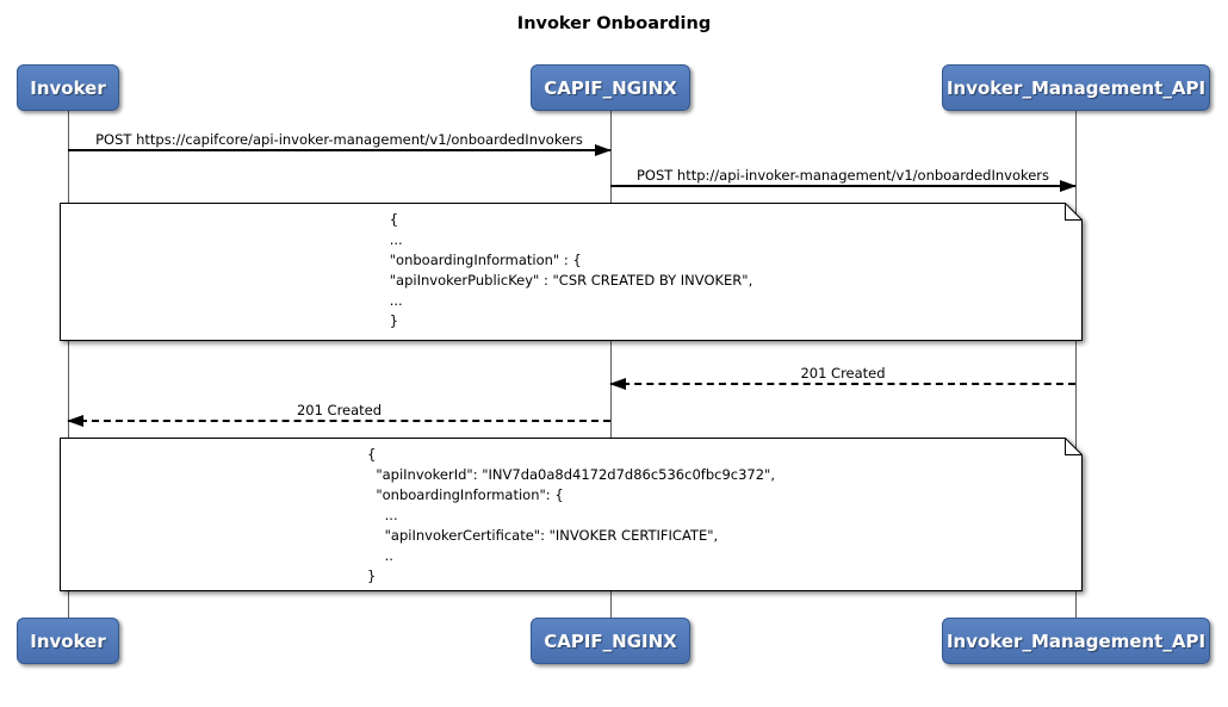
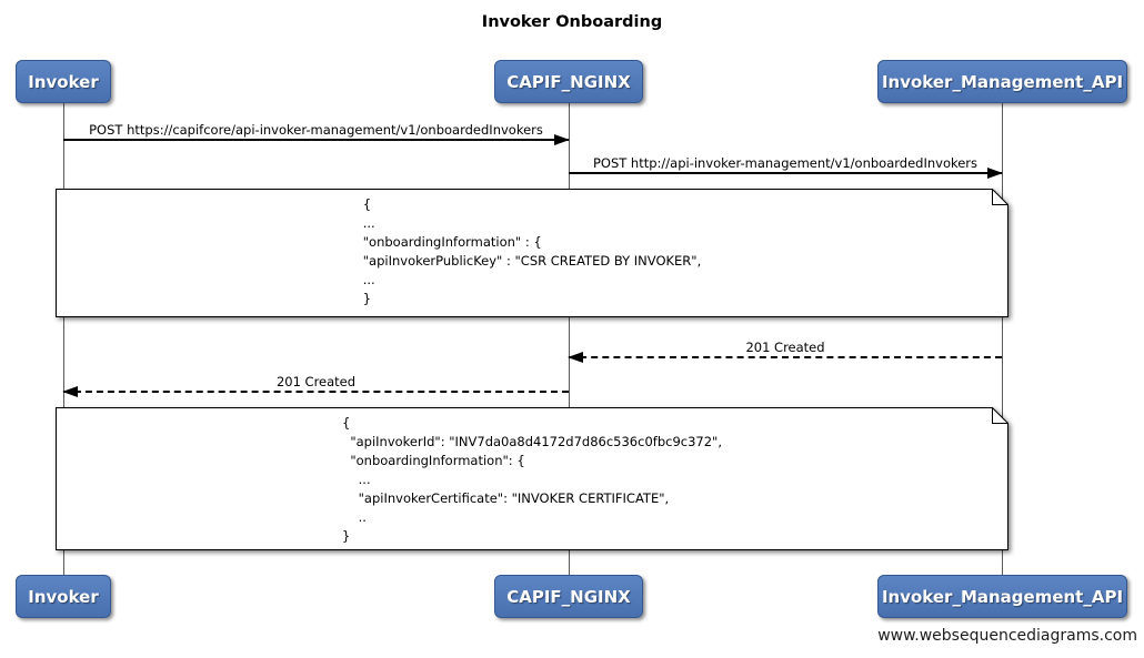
  Invoker Onboarding
  POST https://capifcore/api-invoker-management/v1/onboardedInvokers
  POST http://api-invoker-management/v1/onboardedInvokers
  {
  ...
  "onboardingInformation" : {
  "apiInvokerPublicKey" : "CSR CREATED BY INVOKER",
  ...
  }
  201 Created
  201 Created
  {
  "apiInvokerId": "INV7da0a8d4172d7d86c536c0fbc9c372",
  "onboardingInformation": {
  ...
  "apiInvokerCertificate": "INVOKER CERTIFICATE",
  ..
  }
  Invoker
  CAPIF_NGINX
  Invoker_Management_API
  Invoker
  CAPIF_NGINX
  Invoker_Management_API
+ www.websequencediagrams.com
